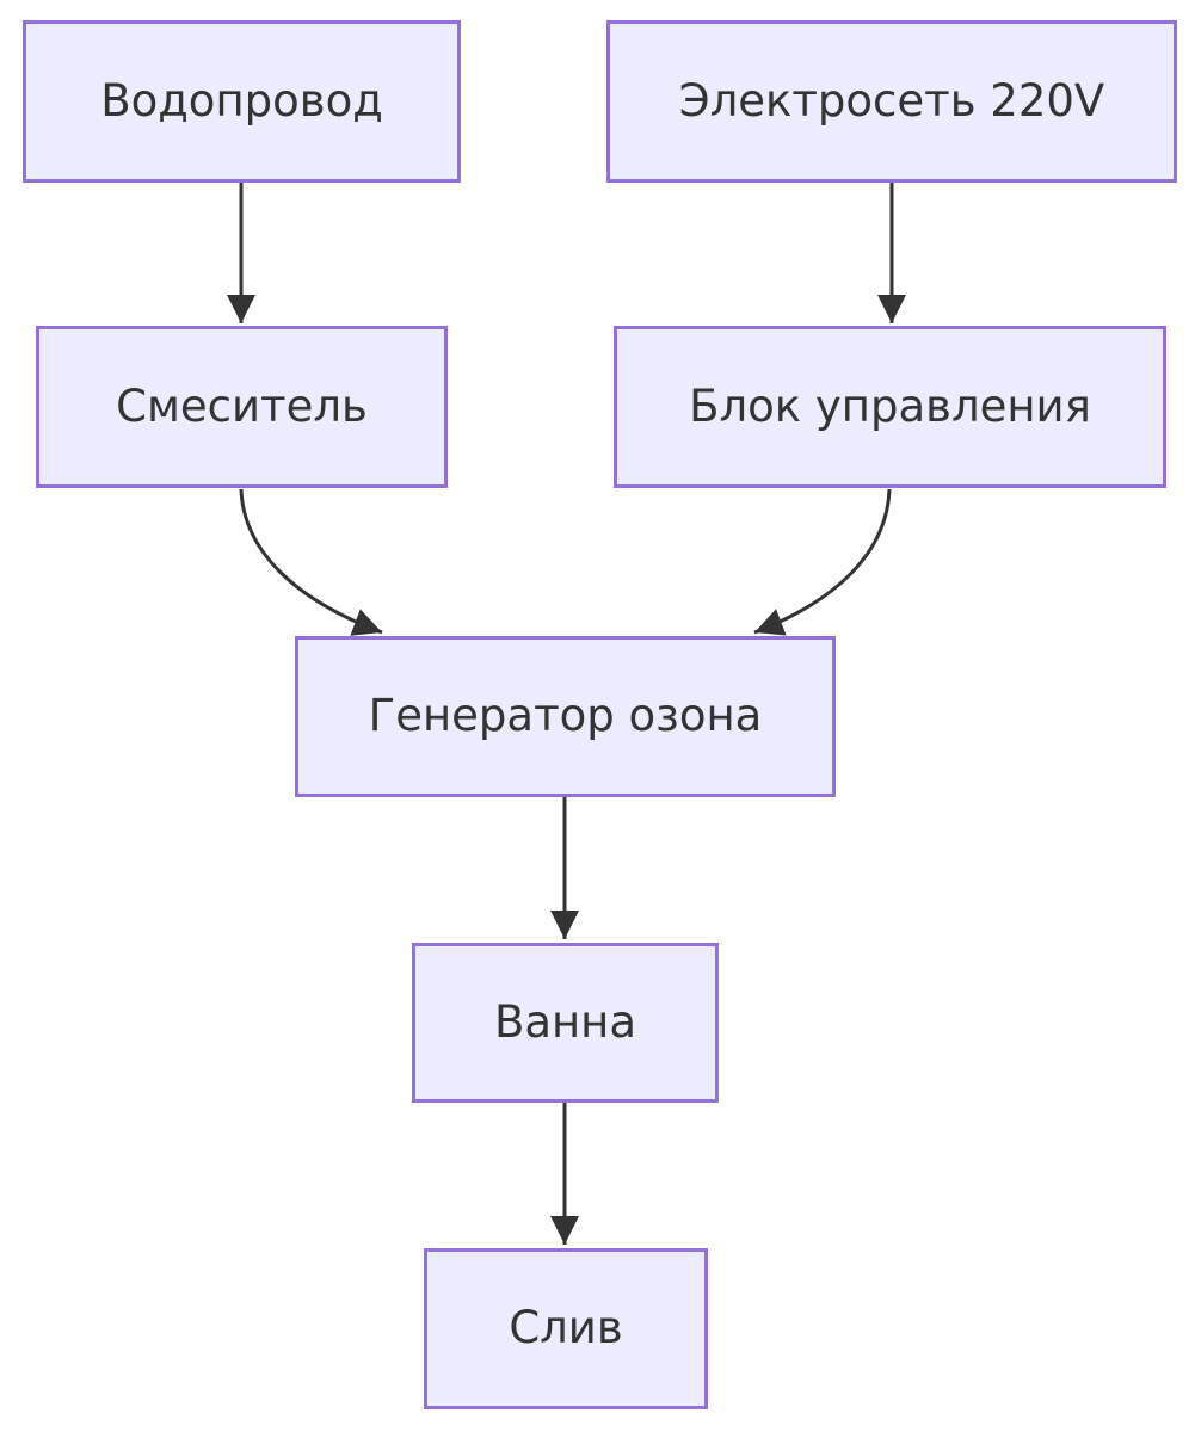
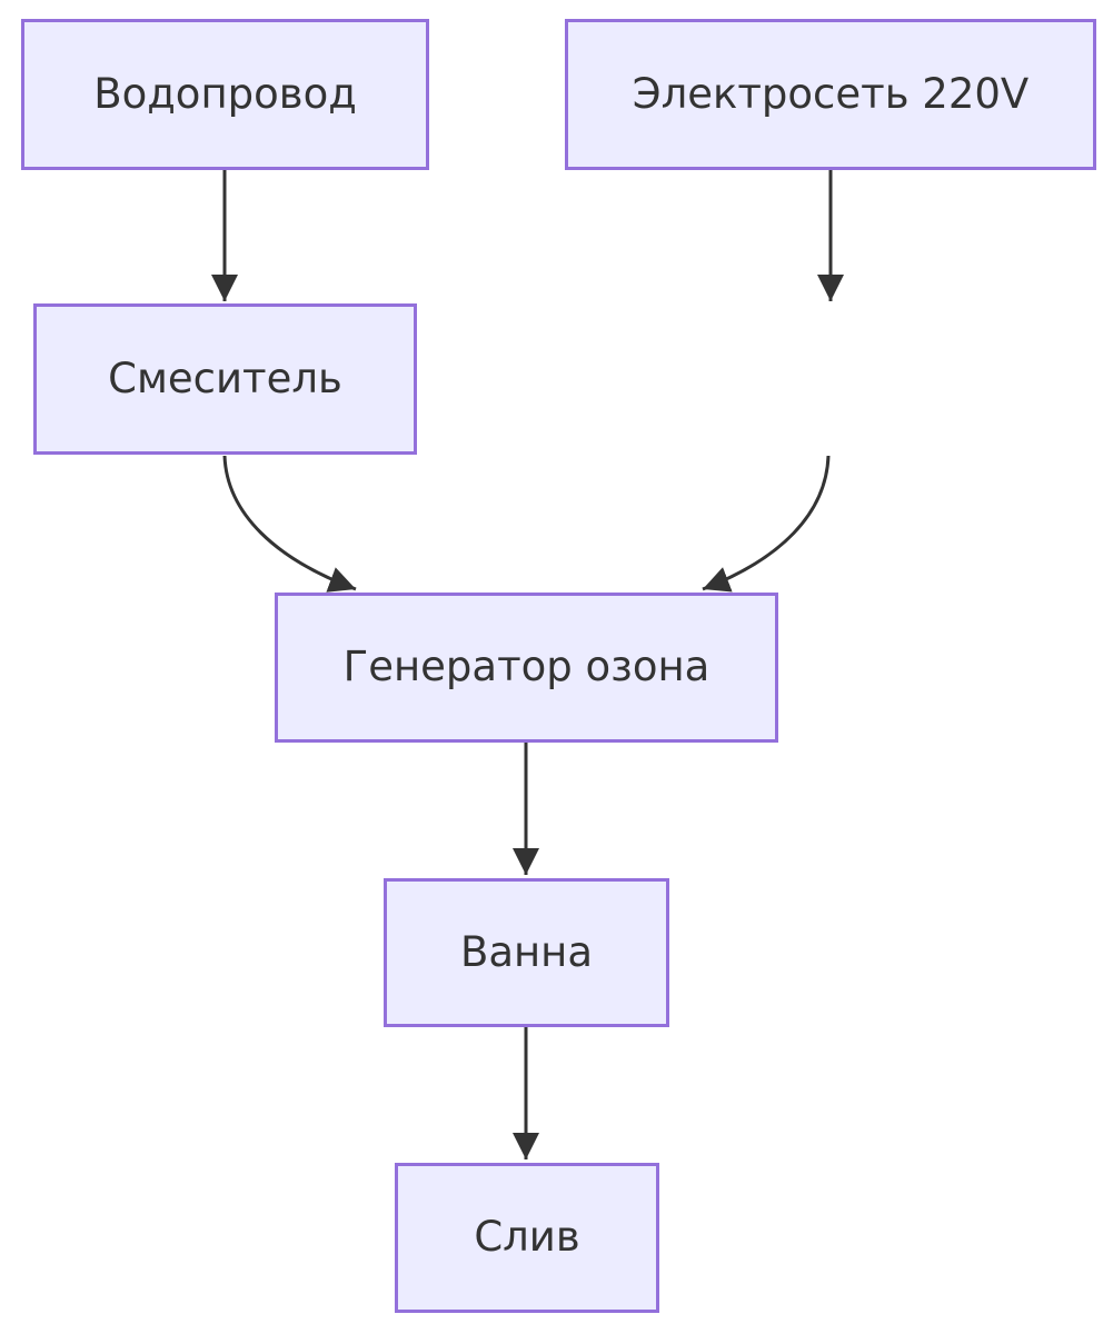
  Водопровод
  Электросеть 220V
  Смеситель
- Блок управления
  Генератор озона
  Ванна
  Слив
